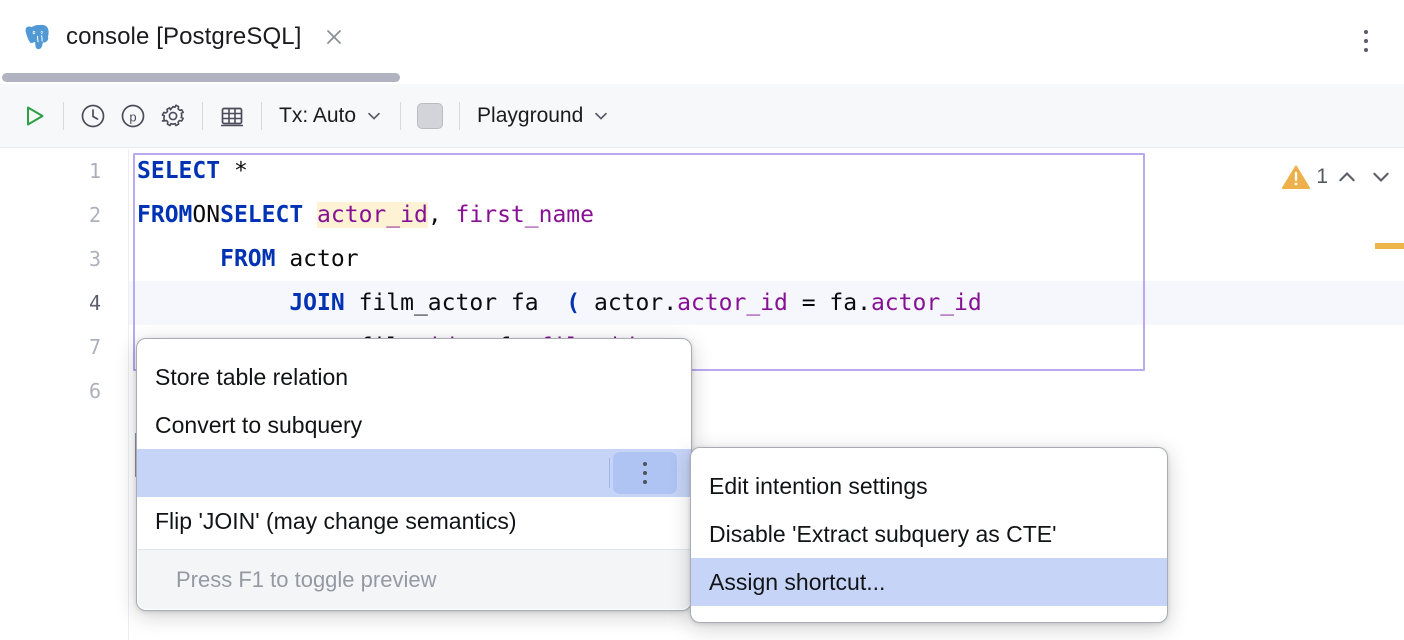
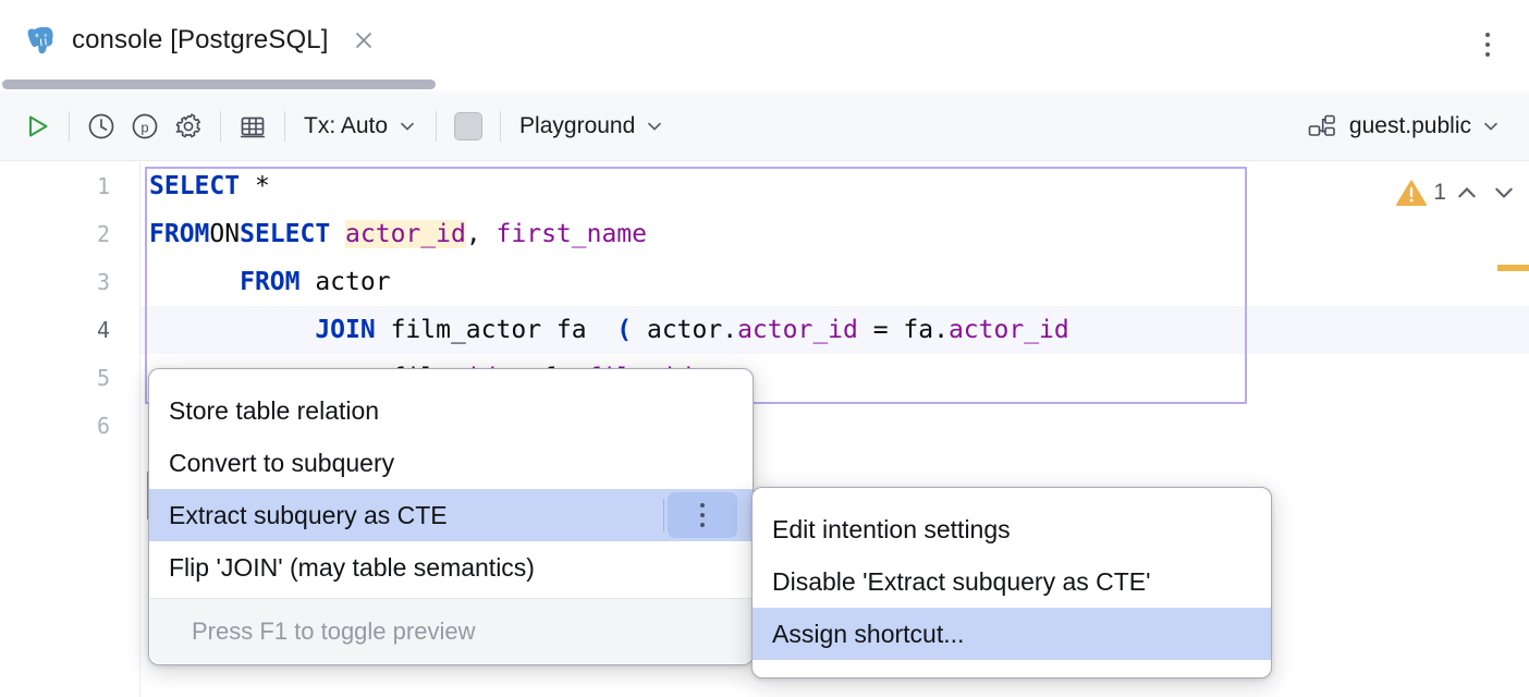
  console [PostgreSQL]
  p
  Tx: Auto
  Playground
+ guest.public
  1
  2
  3
  4
- 7
+ 5
  6
  SELECT *
  FROMONSELECT actor_id, first_name
  FROM actor
  JOIN film_actor fa ( actor.actor_id = fa.actor_id
  1
  Store table relation
  Convert to subquery
+ Extract subquery as CTE
- Flip 'JOIN' (may change semantics)
+ Flip 'JOIN' (may table semantics)
  Press F1 to toggle preview
  Edit intention settings
  Disable 'Extract subquery as CTE'
  Assign shortcut...
